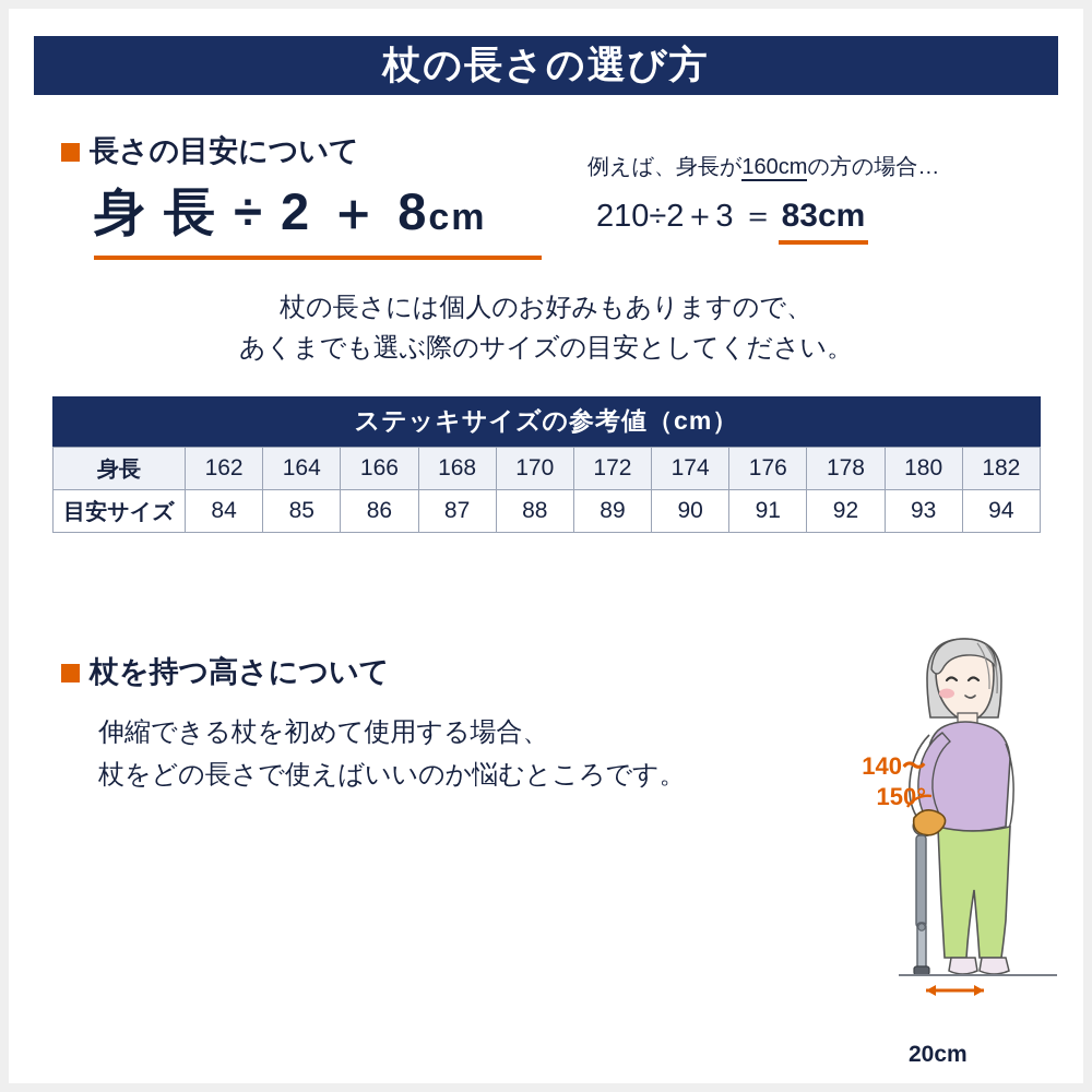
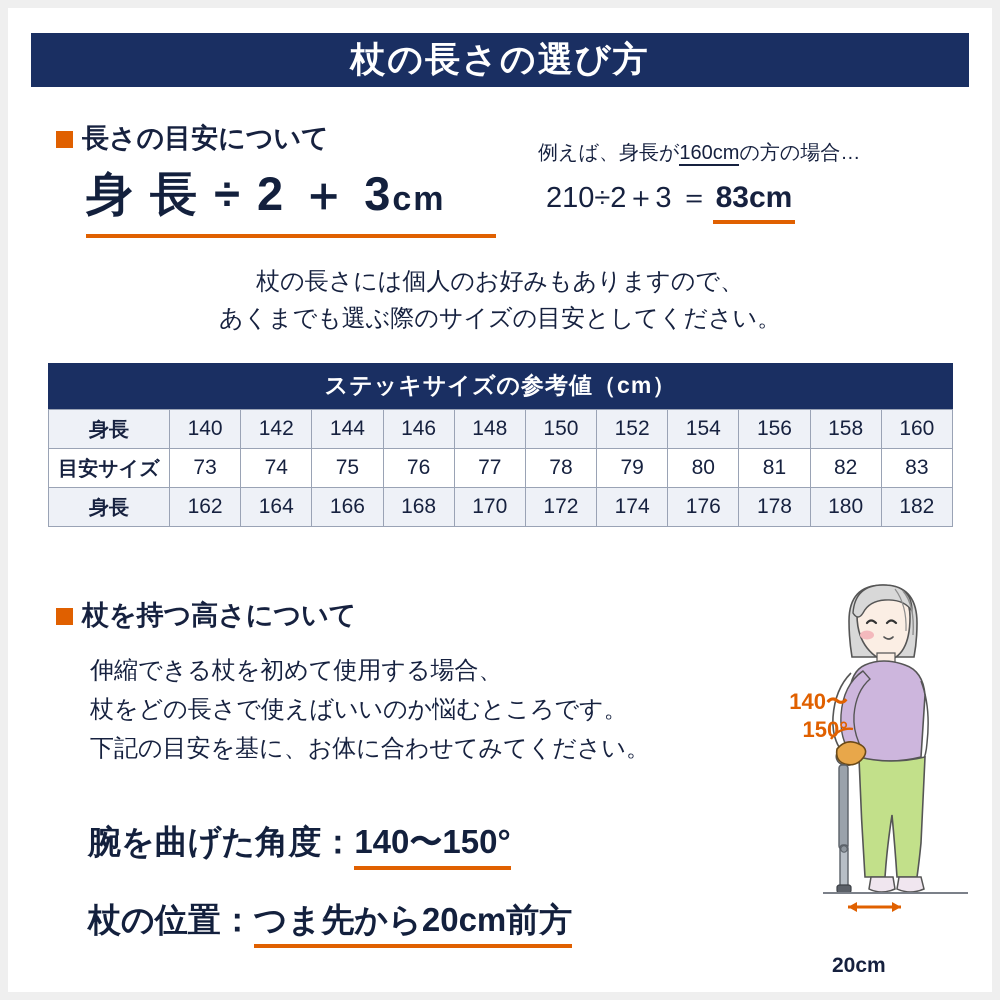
  杖の長さの選び方
  長さの目安について
- 身 長 ÷ 2 ＋ 8cm
+ 身 長 ÷ 2 ＋ 3cm
  例えば、身長が160cmの方の場合…
  210÷2＋3 ＝
  83cm
  杖の長さには個人のお好みもありますので、
  あくまでも選ぶ際のサイズの目安としてください。
  ステッキサイズの参考値（cm）
+ 身長	140	142	144	146	148	150	152	154	156	158	160
+ 目安サイズ	73	74	75	76	77	78	79	80	81	82	83
  身長	162	164	166	168	170	172	174	176	178	180	182
- 目安サイズ	84	85	86	87	88	89	90	91	92	93	94
  杖を持つ高さについて
  伸縮できる杖を初めて使用する場合、
  杖をどの長さで使えばいいのか悩むところです。
+ 下記の目安を基に、お体に合わせてみてください。
+ 腕を曲げた角度：140〜150°
+ 杖の位置：つま先から20cm前方
  140〜
  150°
  20cm
